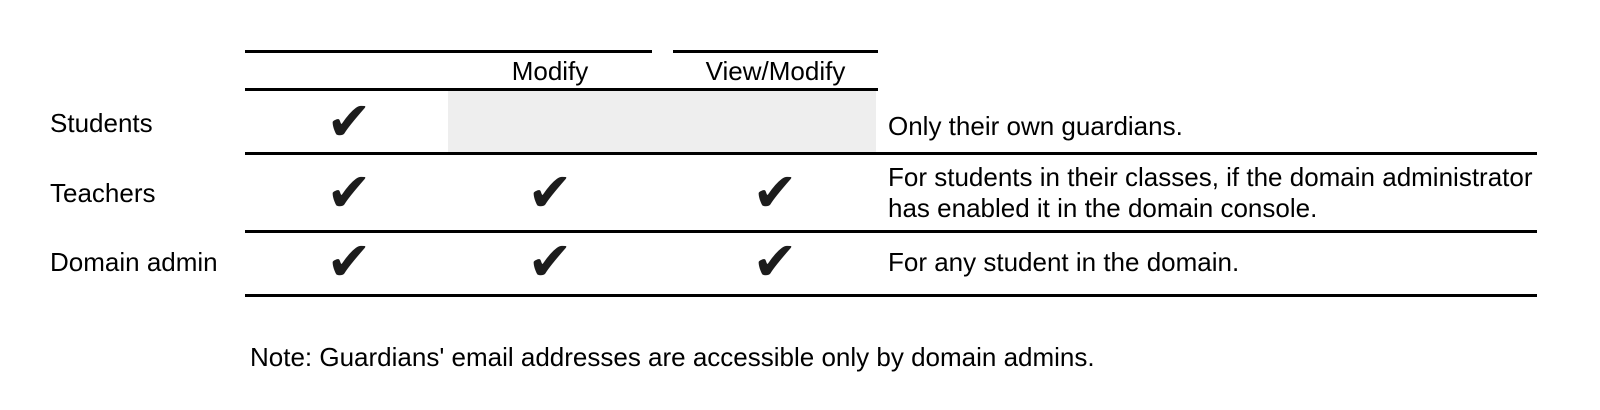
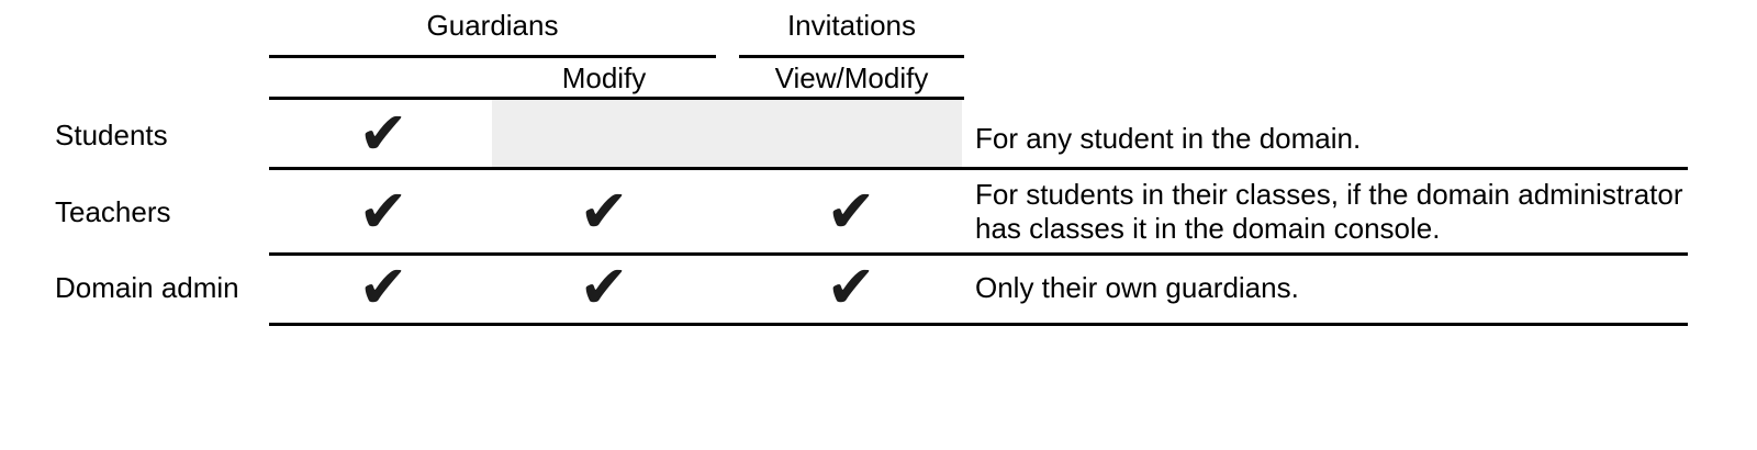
+ Guardians
+ Invitations
  Modify
  View/Modify
  Students
  ✔
- Only their own guardians.
+ For any student in the domain.
  Teachers
  ✔
  ✔
  ✔
- For students in their classes, if the domain administrator has enabled it in the domain console.
+ For students in their classes, if the domain administrator has classes it in the domain console.
  Domain admin
  ✔
  ✔
  ✔
- For any student in the domain.
+ Only their own guardians.
- Note: Guardians' email addresses are accessible only by domain admins.
